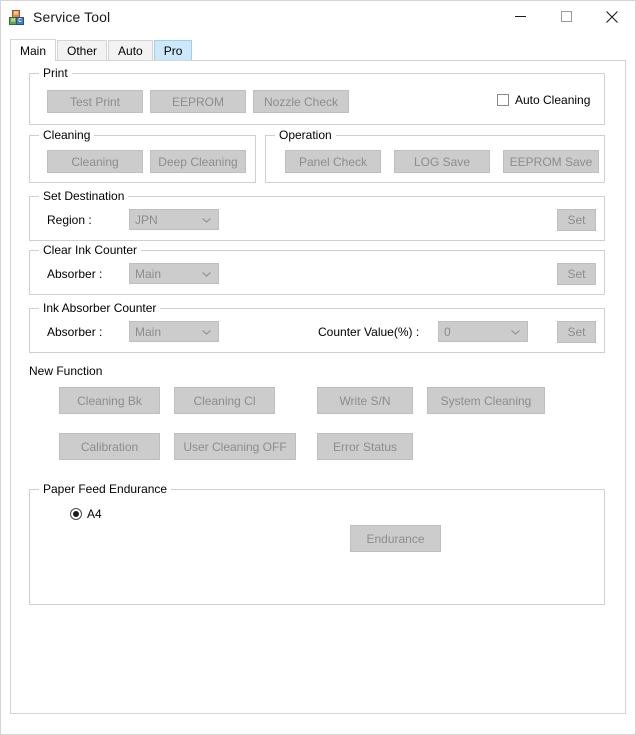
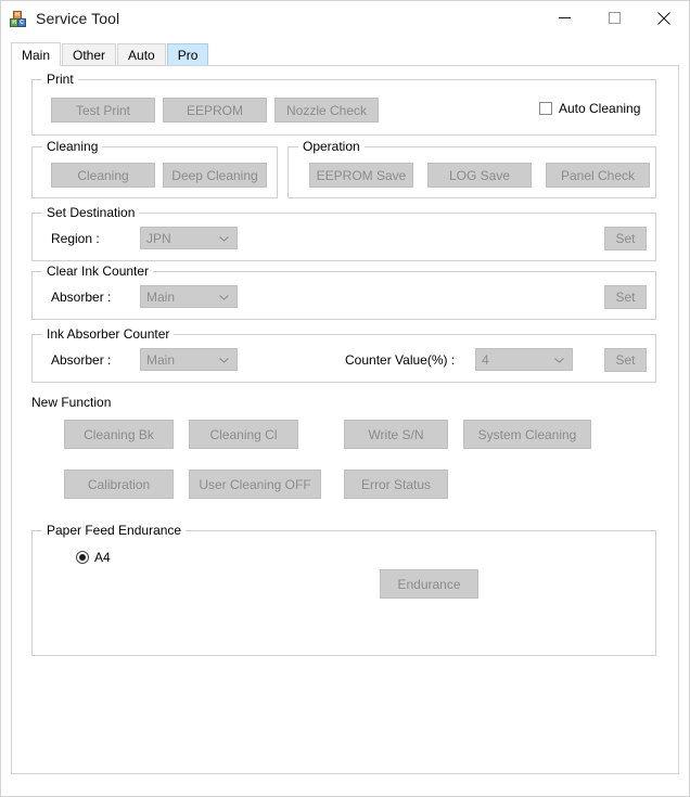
  Service Tool
  Main
  Other
  Auto
  Pro
  Print
  Test Print
  EEPROM
  Nozzle Check
  Auto Cleaning
  Cleaning
  Cleaning
  Deep Cleaning
  Operation
- Panel Check
+ EEPROM Save
  LOG Save
- EEPROM Save
+ Panel Check
  Set Destination
  Region :
  JPN
  Set
  Clear Ink Counter
  Absorber :
  Main
  Set
  Ink Absorber Counter
  Absorber :
  Main
  Counter Value(%) :
- 0
+ 4
  Set
  New Function
  Cleaning Bk
  Cleaning Cl
  Write S/N
  System Cleaning
  Calibration
  User Cleaning OFF
  Error Status
  Paper Feed Endurance
  A4
  Endurance
